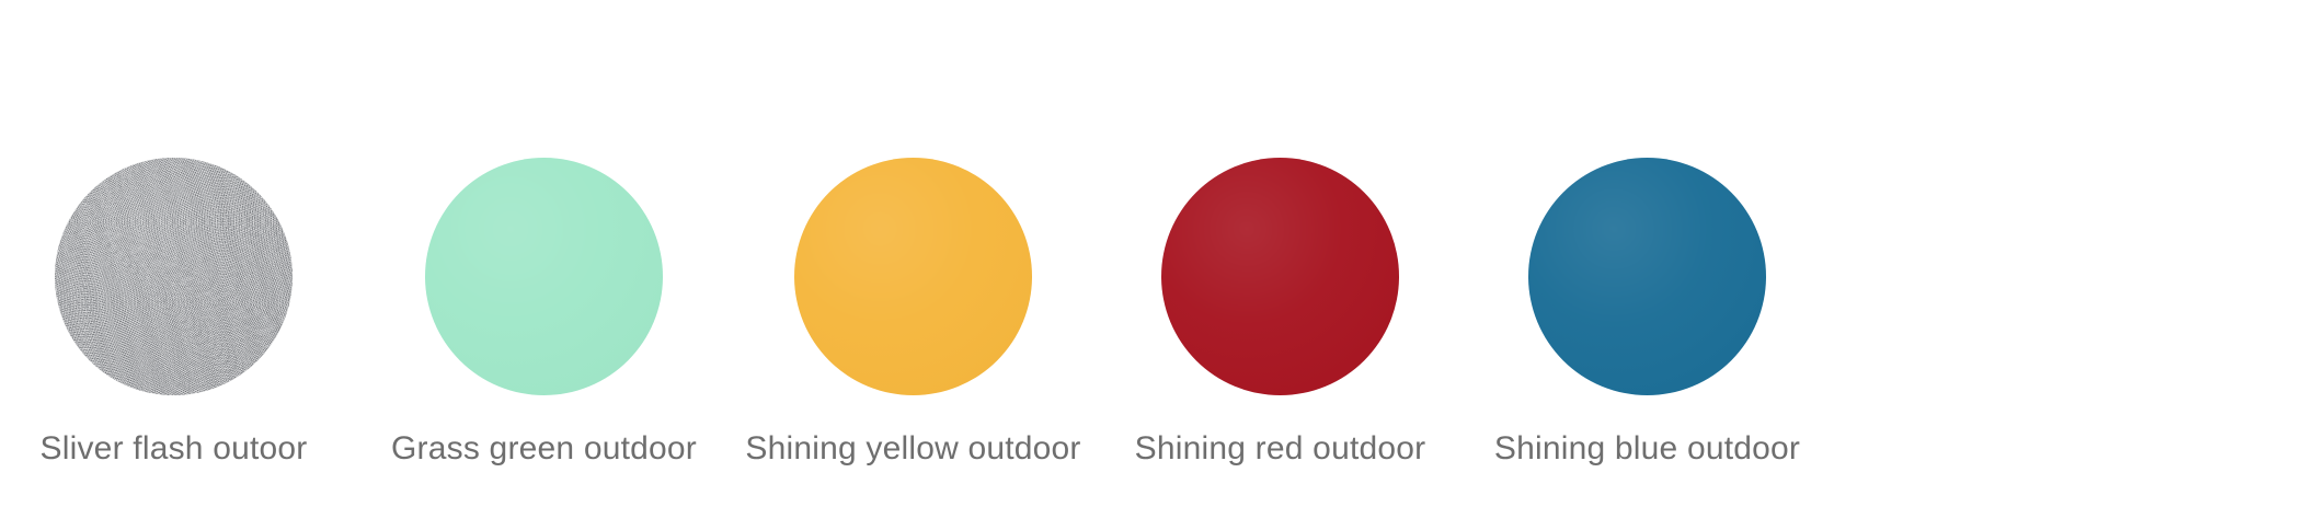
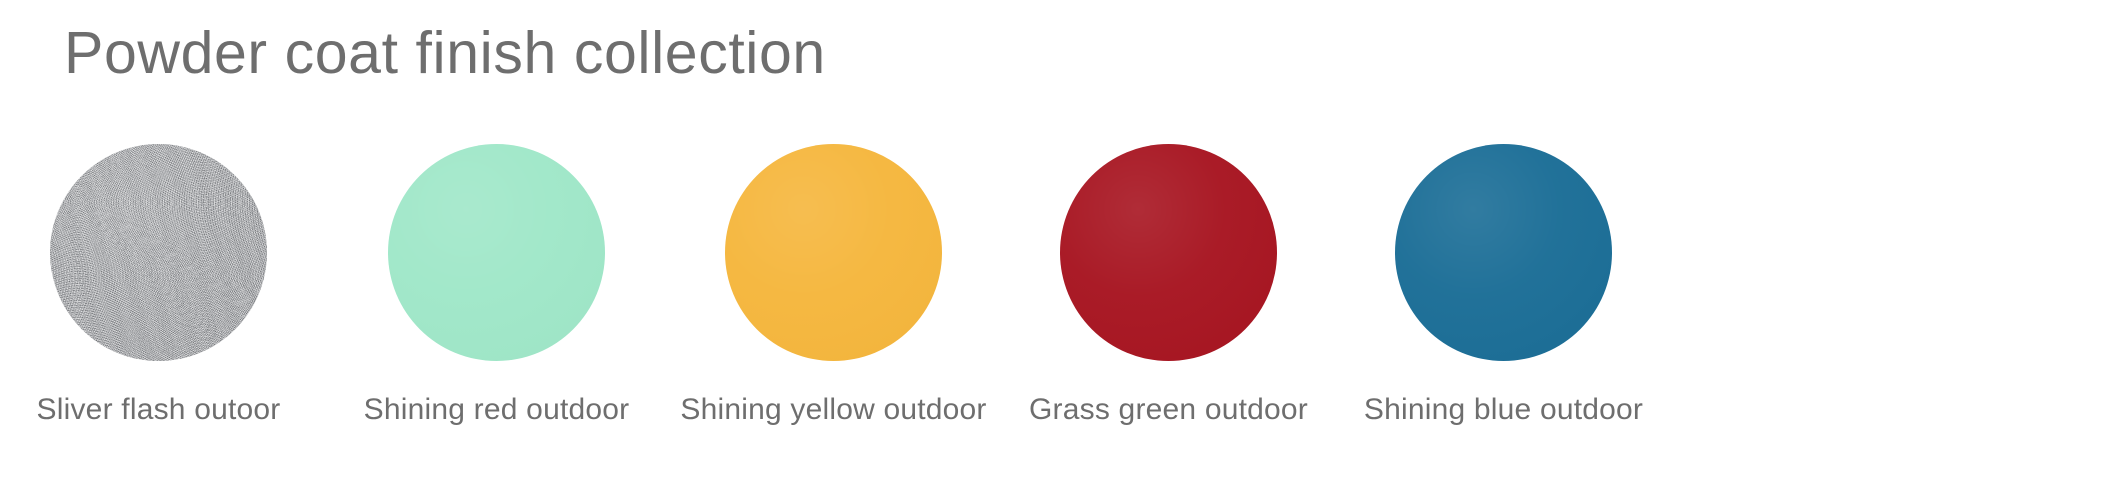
+ Powder coat finish collection
  Sliver flash outoor
- Grass green outdoor
+ Shining red outdoor
  Shining yellow outdoor
- Shining red outdoor
+ Grass green outdoor
  Shining blue outdoor
